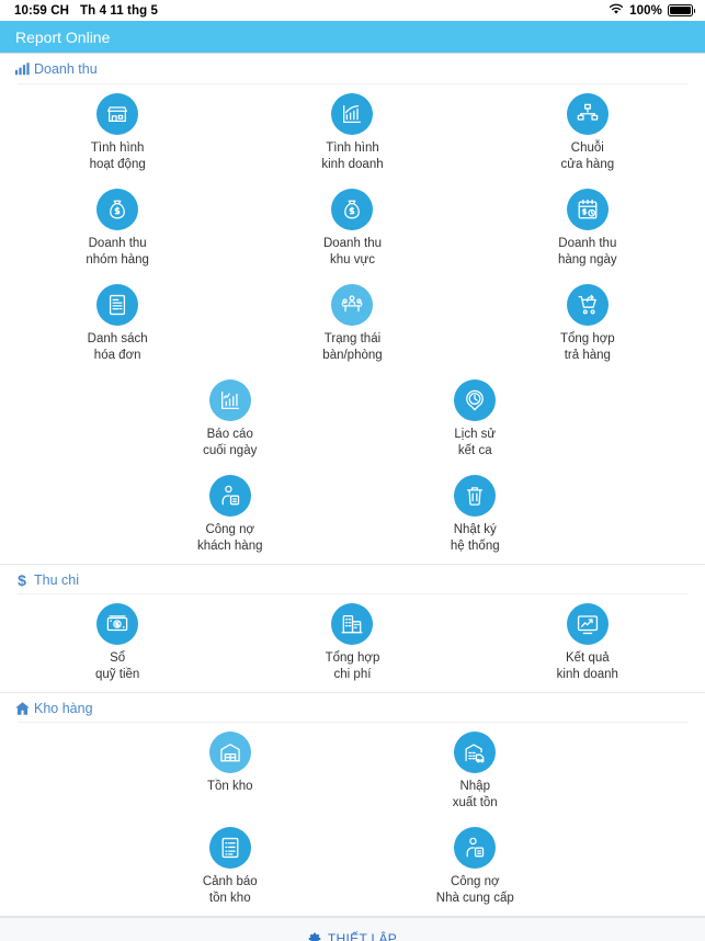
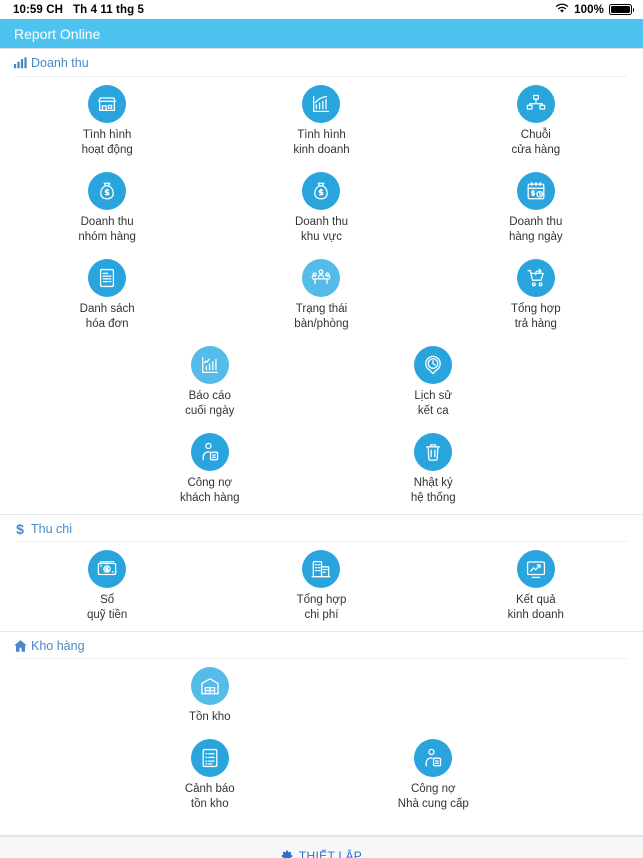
  10:59 CH
  Th 4 11 thg 5
  100%
  Report Online
  Doanh thu
  Tình hình
  hoạt động
  Tình hình
  kinh doanh
  Chuỗi
  cửa hàng
  Doanh thu
  nhóm hàng
  Doanh thu
  khu vực
  Doanh thu
  hàng ngày
  Danh sách
  hóa đơn
  Trạng thái
  bàn/phòng
  Tổng hợp
  trả hàng
  Báo cáo
  cuối ngày
  Lịch sử
  kết ca
  Công nợ
  khách hàng
  Nhật ký
  hệ thống
  $
  Thu chi
  Sổ
  quỹ tiền
  Tổng hợp
  chi phí
  Kết quả
  kinh doanh
  Kho hàng
  Tồn kho
- Nhập
- xuất tồn
  Cảnh báo
  tồn kho
  Công nợ
  Nhà cung cấp
  THIẾT LẬP
